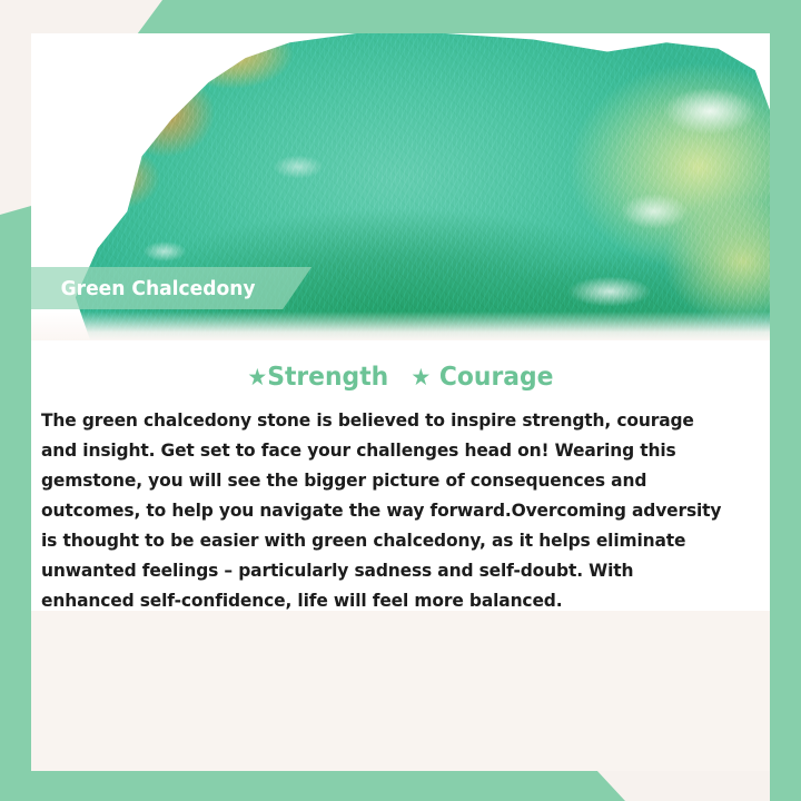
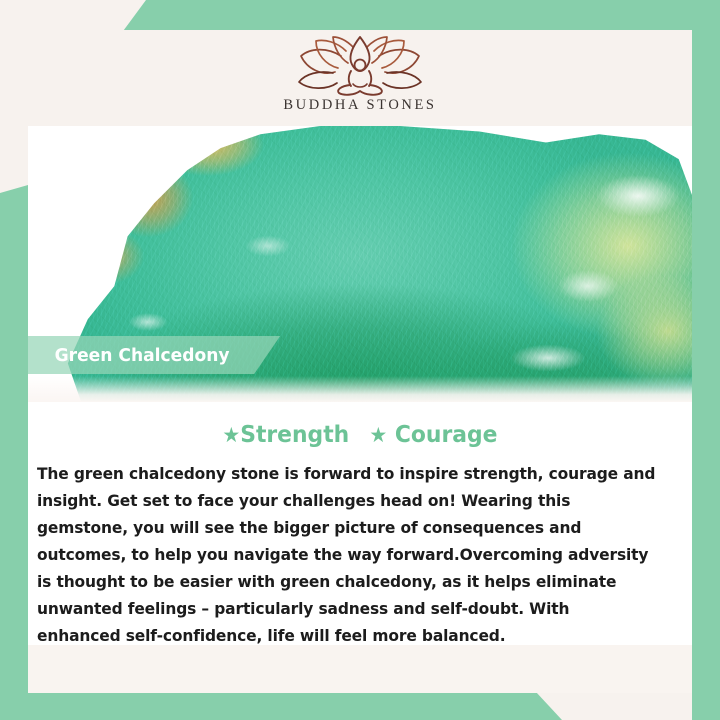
+ BUDDHA STONES
  Green Chalcedony
  ★Strength
  ★ Courage
- The green chalcedony stone is believed to inspire strength, courage and insight. Get set to face your challenges head on! Wearing this gemstone, you will see the bigger picture of consequences and outcomes, to help you navigate the way forward.Overcoming adversity is thought to be easier with green chalcedony, as it helps eliminate unwanted feelings – particularly sadness and self-doubt. With enhanced self-confidence, life will feel more balanced.
+ The green chalcedony stone is forward to inspire strength, courage and insight. Get set to face your challenges head on! Wearing this gemstone, you will see the bigger picture of consequences and outcomes, to help you navigate the way forward.Overcoming adversity is thought to be easier with green chalcedony, as it helps eliminate unwanted feelings – particularly sadness and self-doubt. With enhanced self-confidence, life will feel more balanced.
